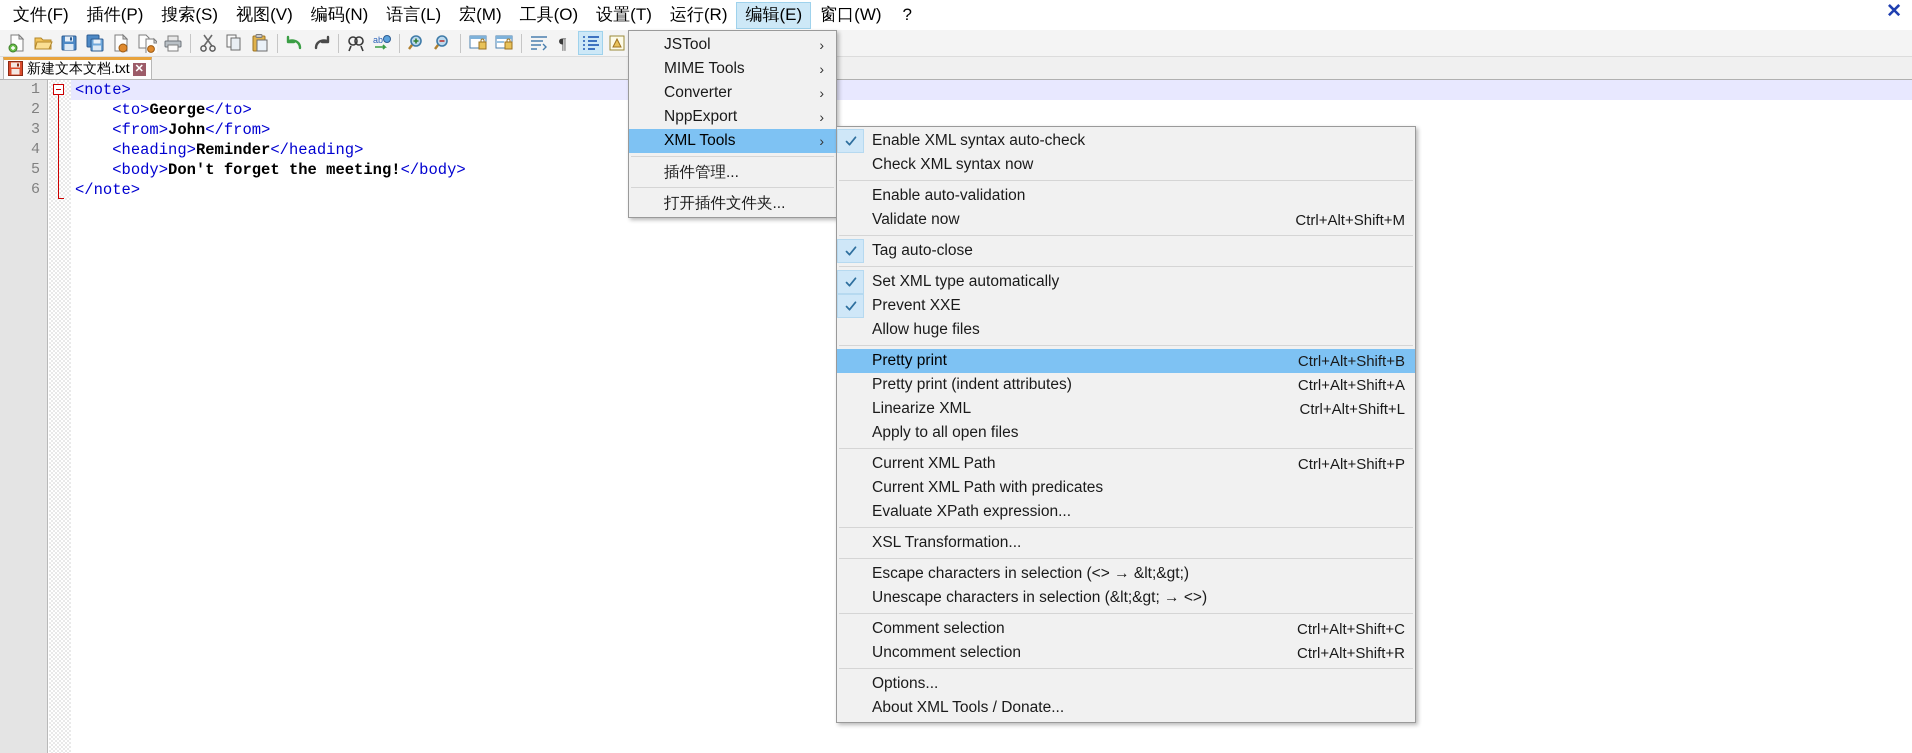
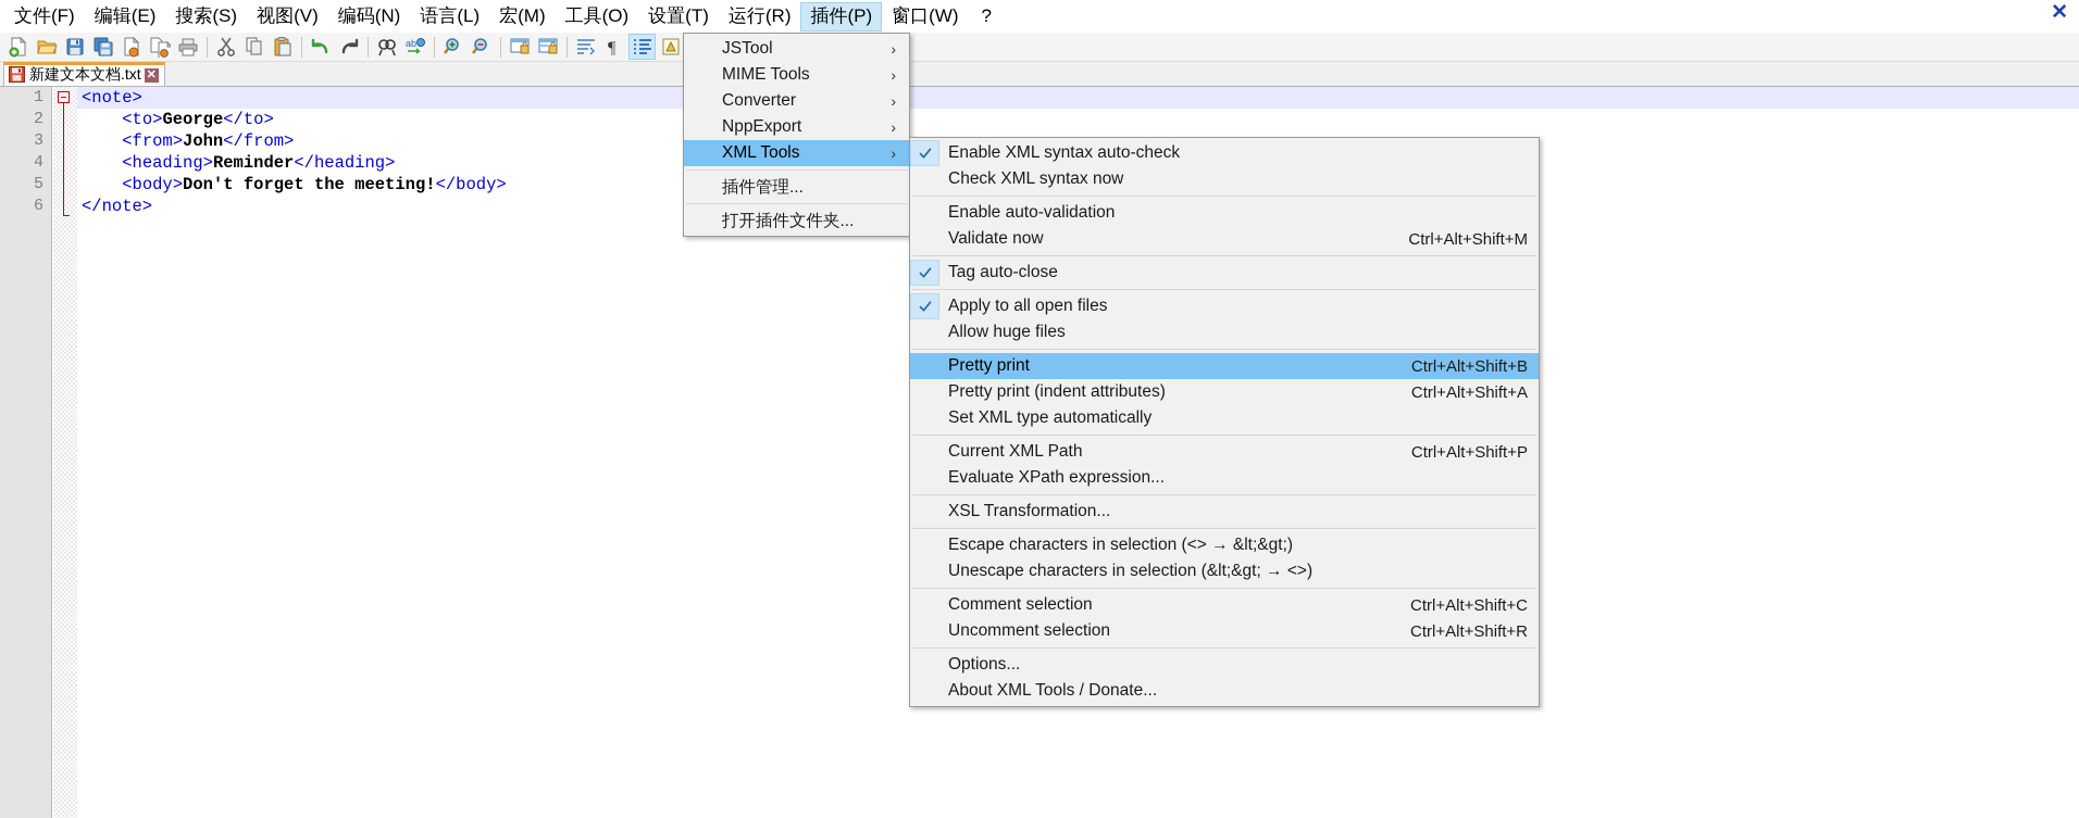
  文件(F)
- 插件(P)
+ 编辑(E)
  搜索(S)
  视图(V)
  编码(N)
  语言(L)
  宏(M)
  工具(O)
  设置(T)
  运行(R)
- 编辑(E)
+ 插件(P)
  窗口(W)
  ?
  ✕
  ab
  ¶
  新建文本文档.txt
  ✕
  1
  <note>
  2
  <to>George</to>
  3
  <from>John</from>
  4
  <heading>Reminder</heading>
  5
  <body>Don't forget the meeting!</body>
  6
  </note>
  JSTool
  ›
  MIME Tools
  ›
  Converter
  ›
  NppExport
  ›
  XML Tools
  ›
  插件管理...
  打开插件文件夹...
  Enable XML syntax auto-check
  Check XML syntax now
  Enable auto-validation
  Validate now
  Ctrl+Alt+Shift+M
  Tag auto-close
- Set XML type automatically
+ Apply to all open files
- Prevent XXE
  Allow huge files
  Pretty print
  Ctrl+Alt+Shift+B
  Pretty print (indent attributes)
  Ctrl+Alt+Shift+A
- Linearize XML
- Ctrl+Alt+Shift+L
- Apply to all open files
+ Set XML type automatically
  Current XML Path
  Ctrl+Alt+Shift+P
- Current XML Path with predicates
  Evaluate XPath expression...
  XSL Transformation...
  Escape characters in selection (<> → &lt;&gt;)
  Unescape characters in selection (&lt;&gt; → <>)
  Comment selection
  Ctrl+Alt+Shift+C
  Uncomment selection
  Ctrl+Alt+Shift+R
  Options...
  About XML Tools / Donate...
